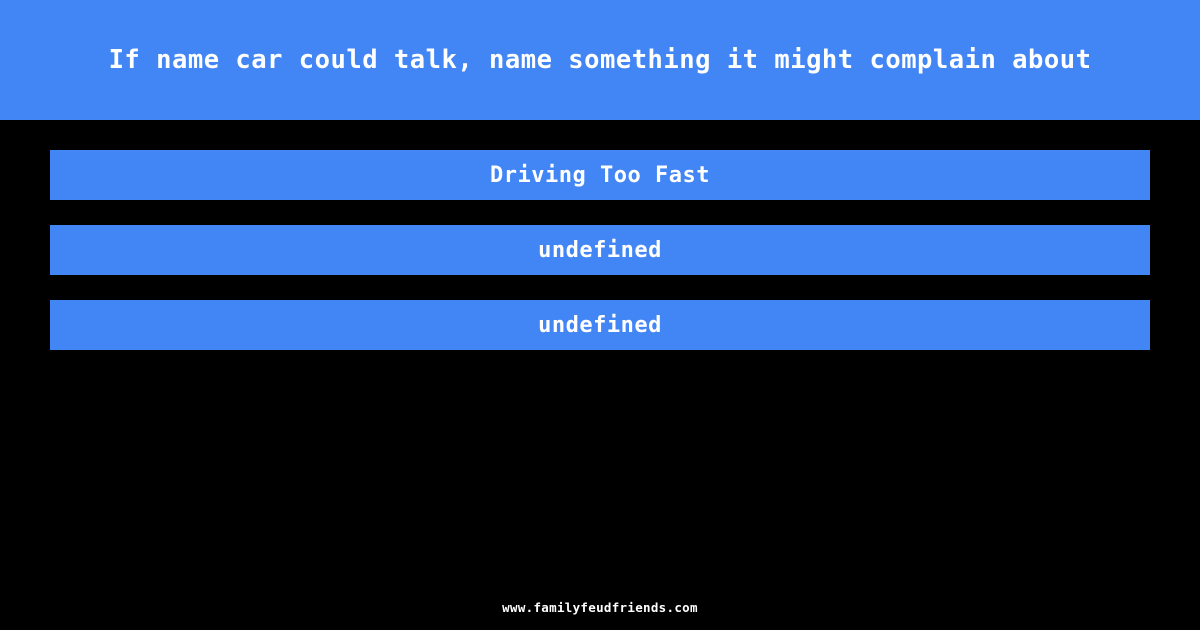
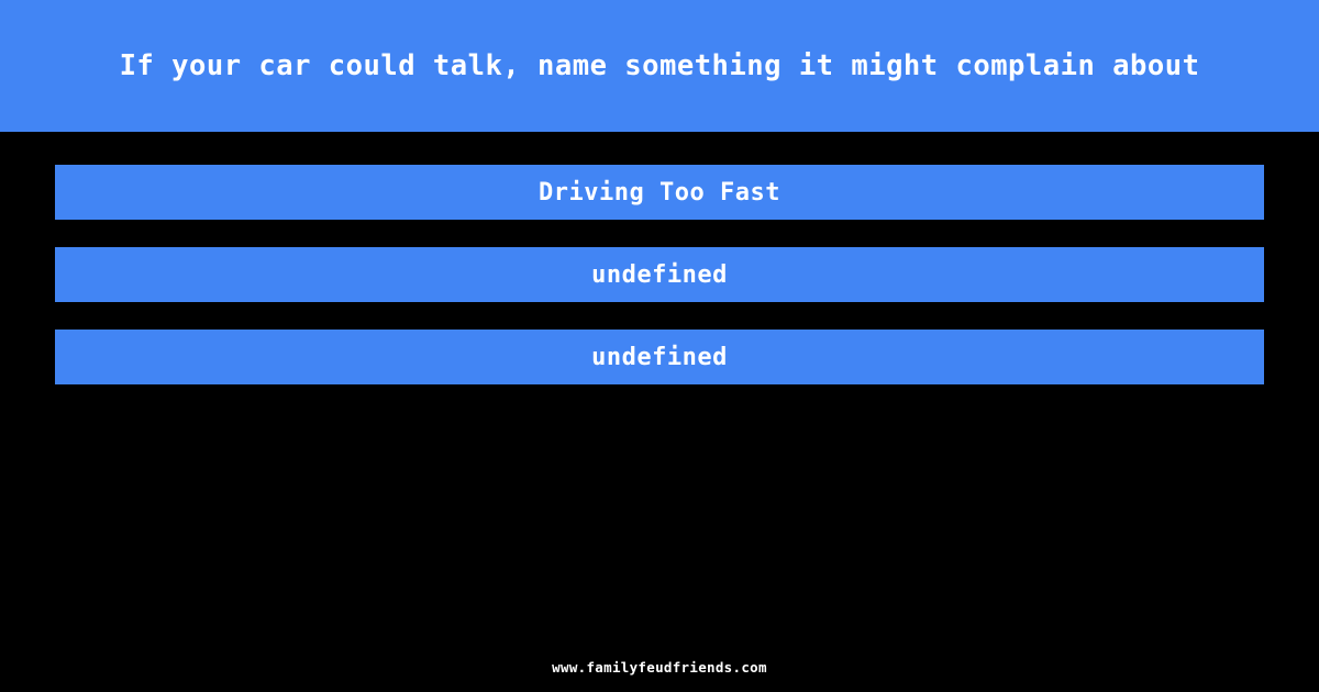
- If name car could talk, name something it might complain about
+ If your car could talk, name something it might complain about
  Driving Too Fast
  undefined
  undefined
  www.familyfeudfriends.com
